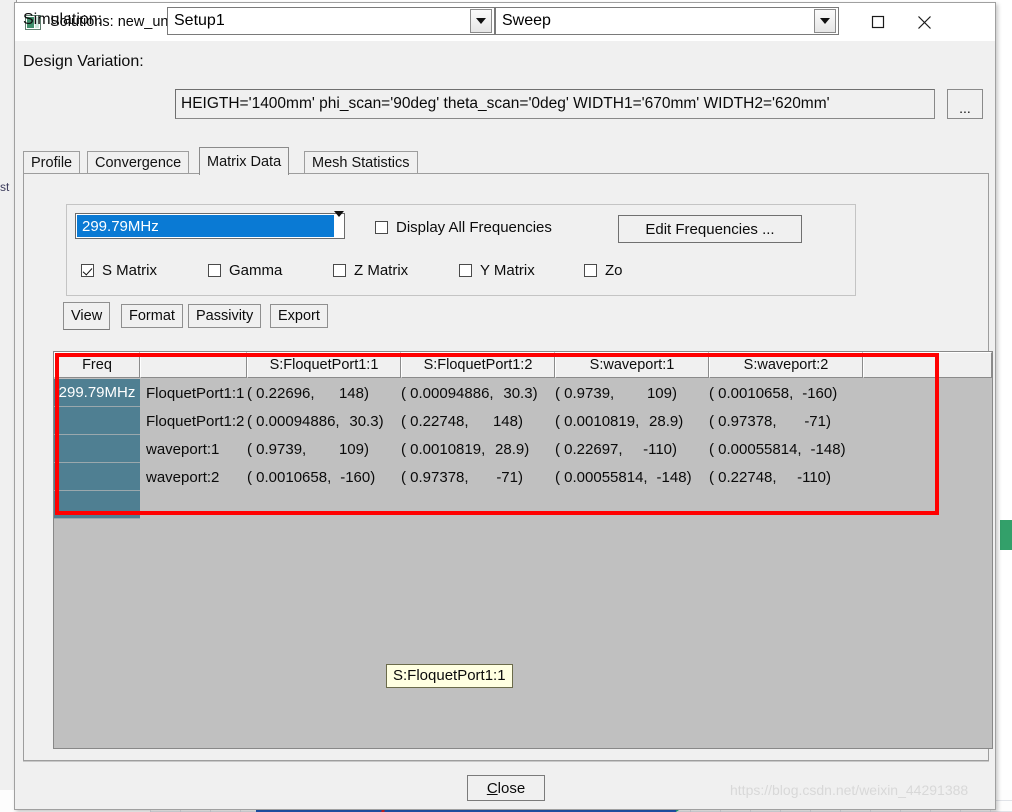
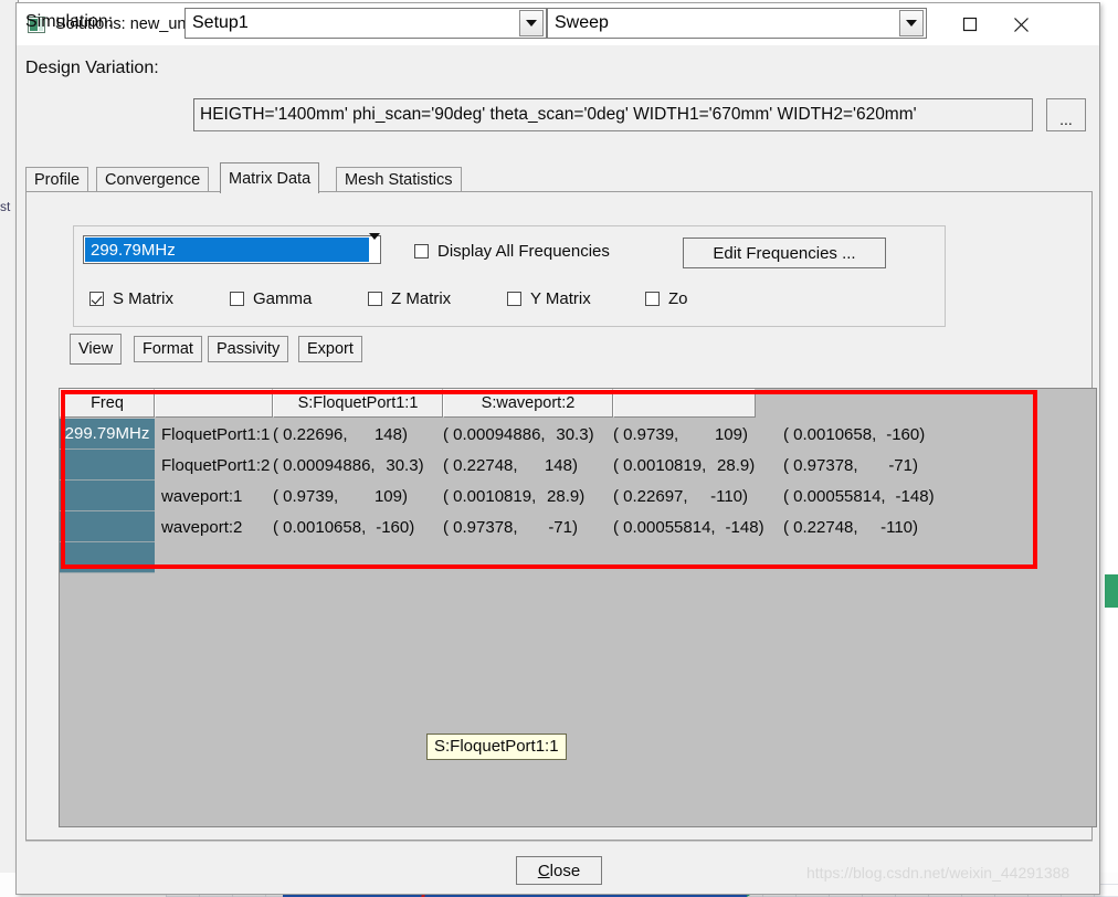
  st
  Simulation:
  Setup1
  Sweep
  Design Variation:
  HEIGTH='1400mm' phi_scan='90deg' theta_scan='0deg' WIDTH1='670mm' WIDTH2='620mm'
  ...
  Profile
  Convergence
  Matrix Data
  Mesh Statistics
  299.79MHz
  Display All Frequencies
  Edit Frequencies ...
  S Matrix
  Gamma
  Z Matrix
  Y Matrix
  Zo
  View
  Format
  Passivity
  Export
  Freq
  S:FloquetPort1:1
- S:FloquetPort1:2
- S:waveport:1
  S:waveport:2
  299.79MHz
  FloquetPort1:1
  ( 0.22696,
  148)
  ( 0.00094886,
  30.3)
  ( 0.9739,
  109)
  ( 0.0010658,
  -160)
  FloquetPort1:2
  ( 0.00094886,
  30.3)
  ( 0.22748,
  148)
  ( 0.0010819,
  28.9)
  ( 0.97378,
  -71)
  waveport:1
  ( 0.9739,
  109)
  ( 0.0010819,
  28.9)
  ( 0.22697,
  -110)
  ( 0.00055814,
  -148)
  waveport:2
  ( 0.0010658,
  -160)
  ( 0.97378,
  -71)
  ( 0.00055814,
  -148)
  ( 0.22748,
  -110)
  S:FloquetPort1:1
  Close
  https://blog.csdn.net/weixin_44291388
